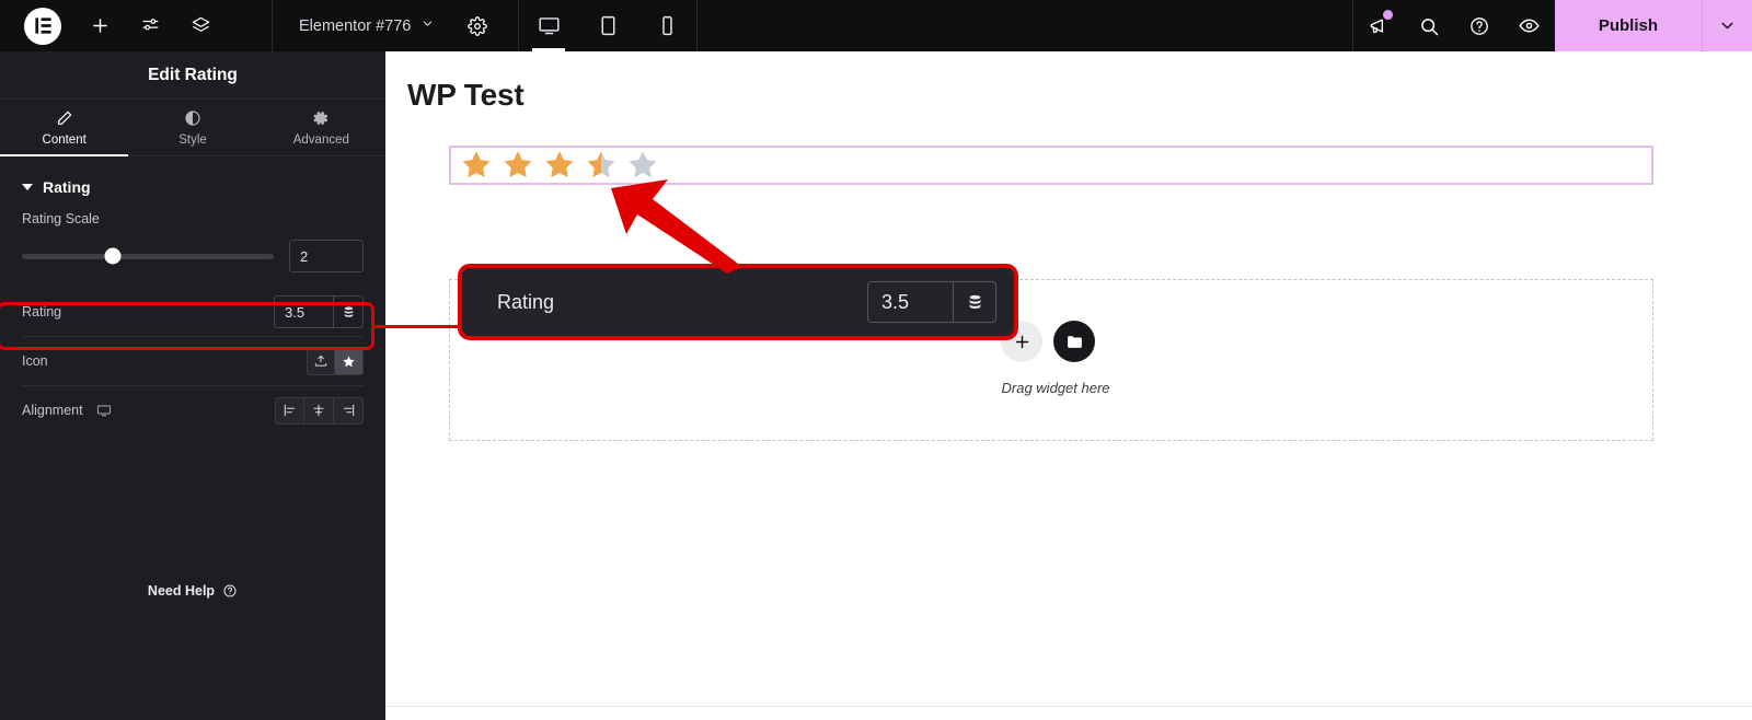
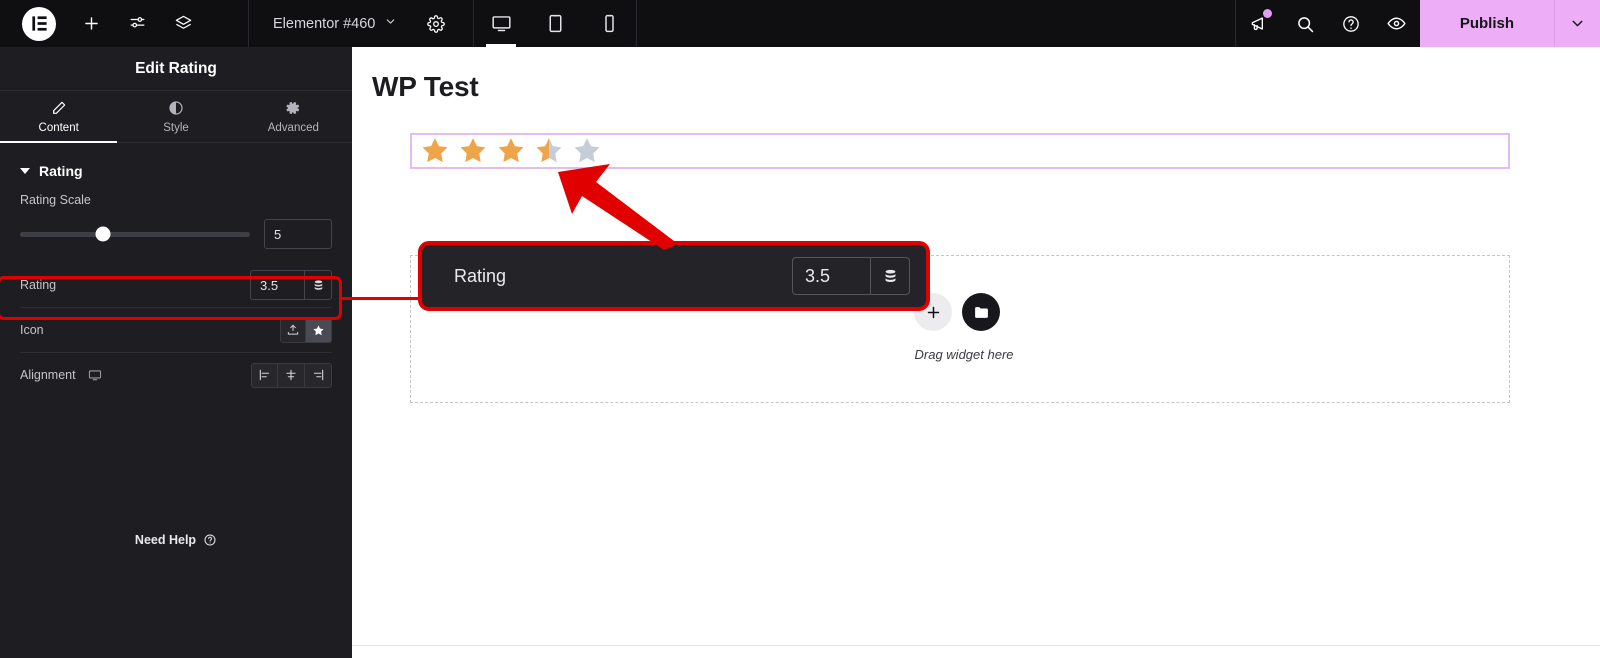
- Elementor #776
+ Elementor #460
  Publish
  Edit Rating
  Content
  Style
  Advanced
  Rating
  Rating Scale
- 2
+ 5
  Rating
  3.5
  Icon
  Alignment
  Need Help
  WP Test
  Drag widget here
  Rating
  3.5
